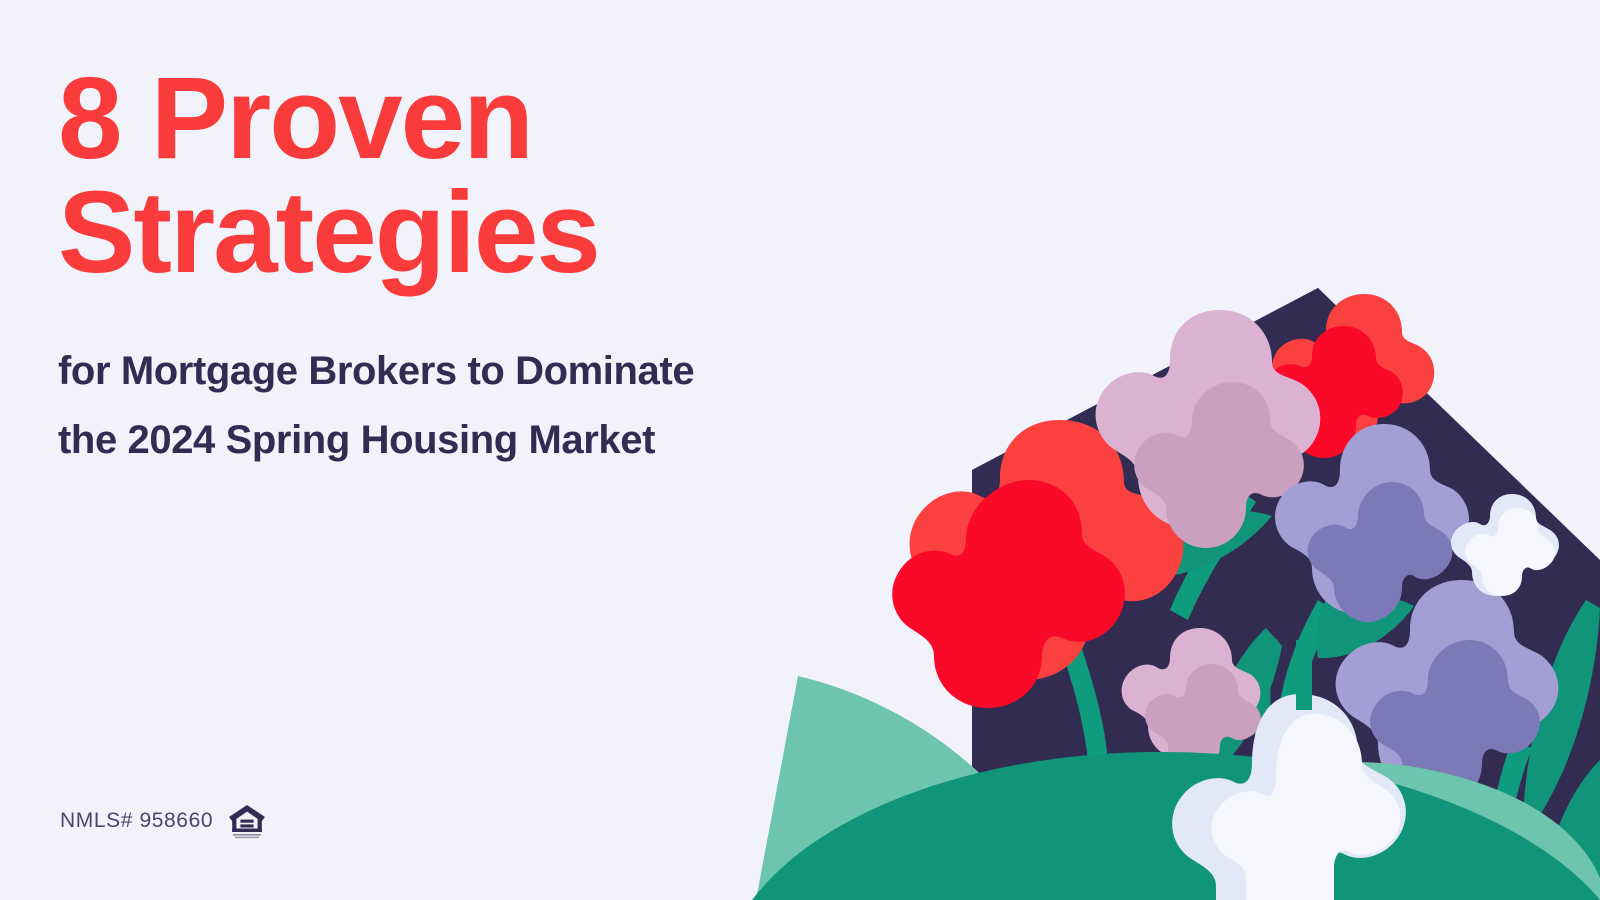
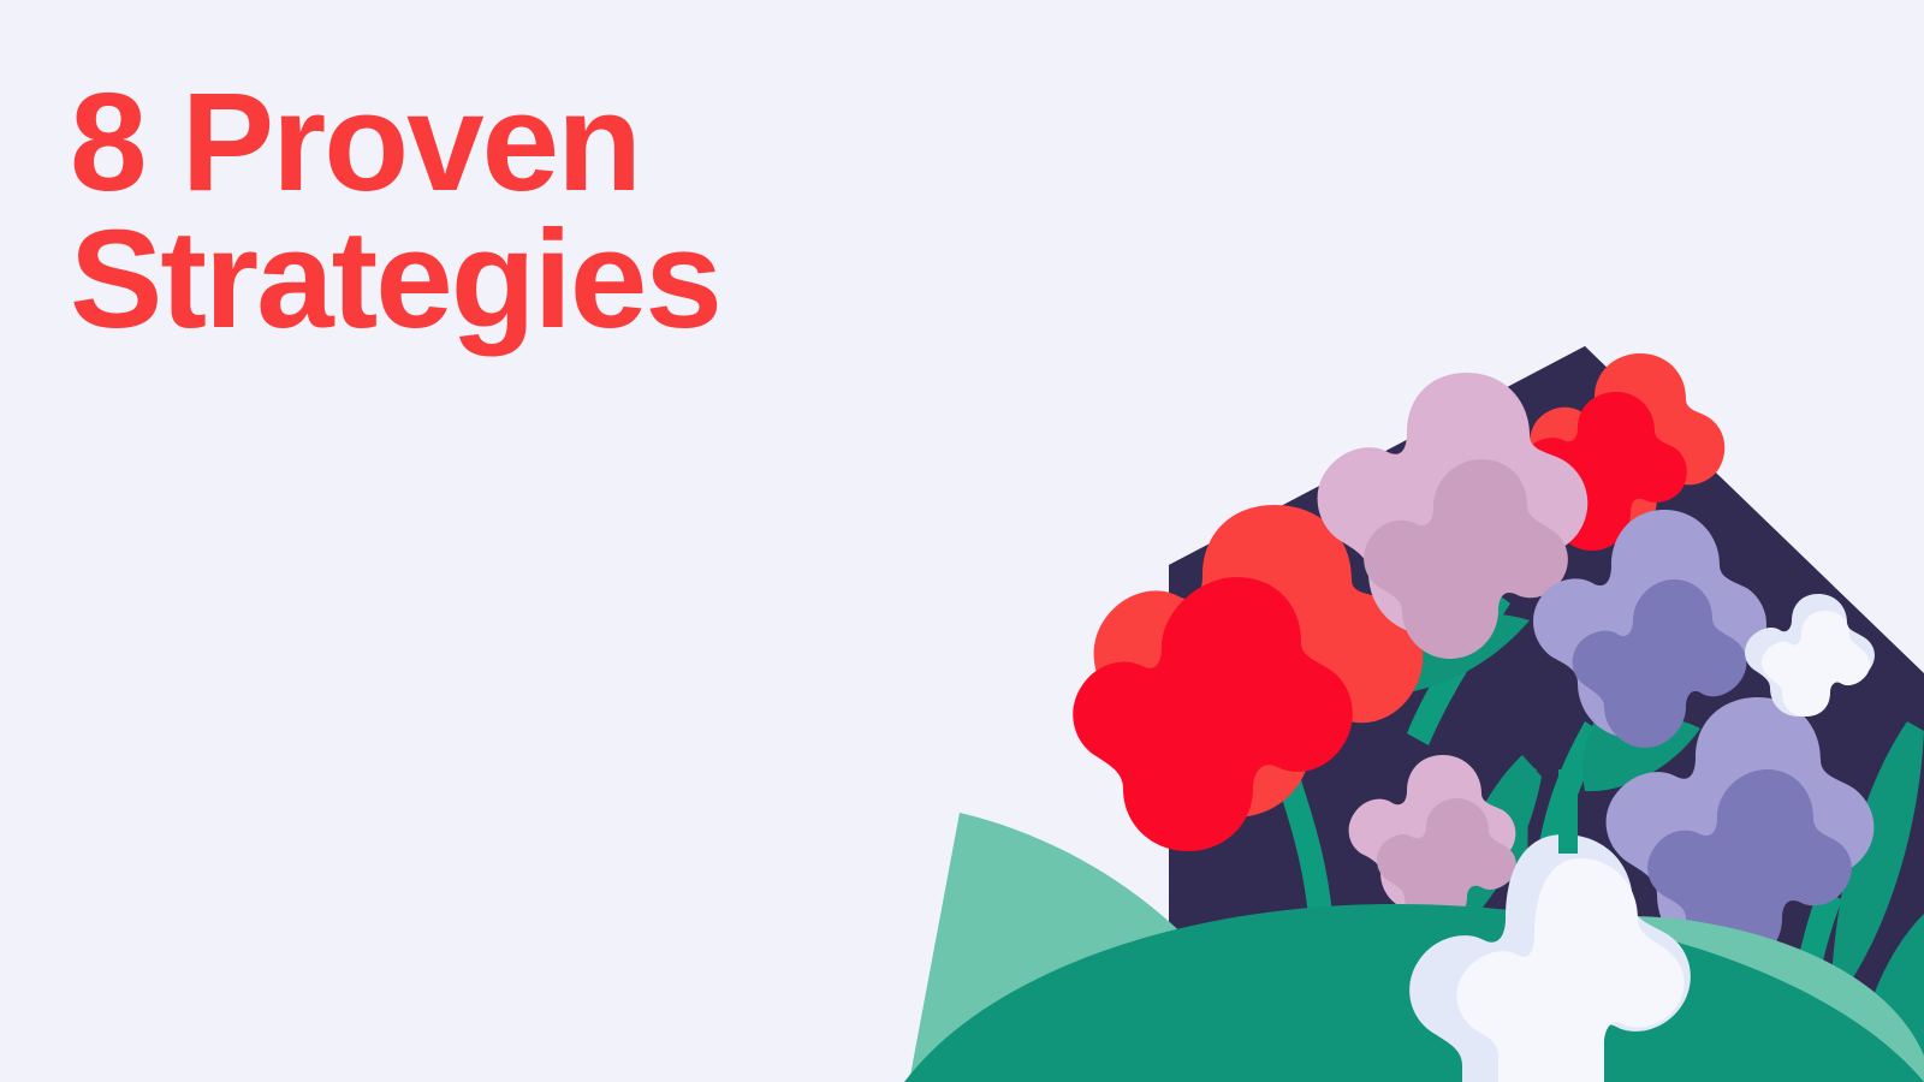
  8 Proven
  Strategies
- for Mortgage Brokers to Dominate
- the 2024 Spring Housing Market
- NMLS# 958660
